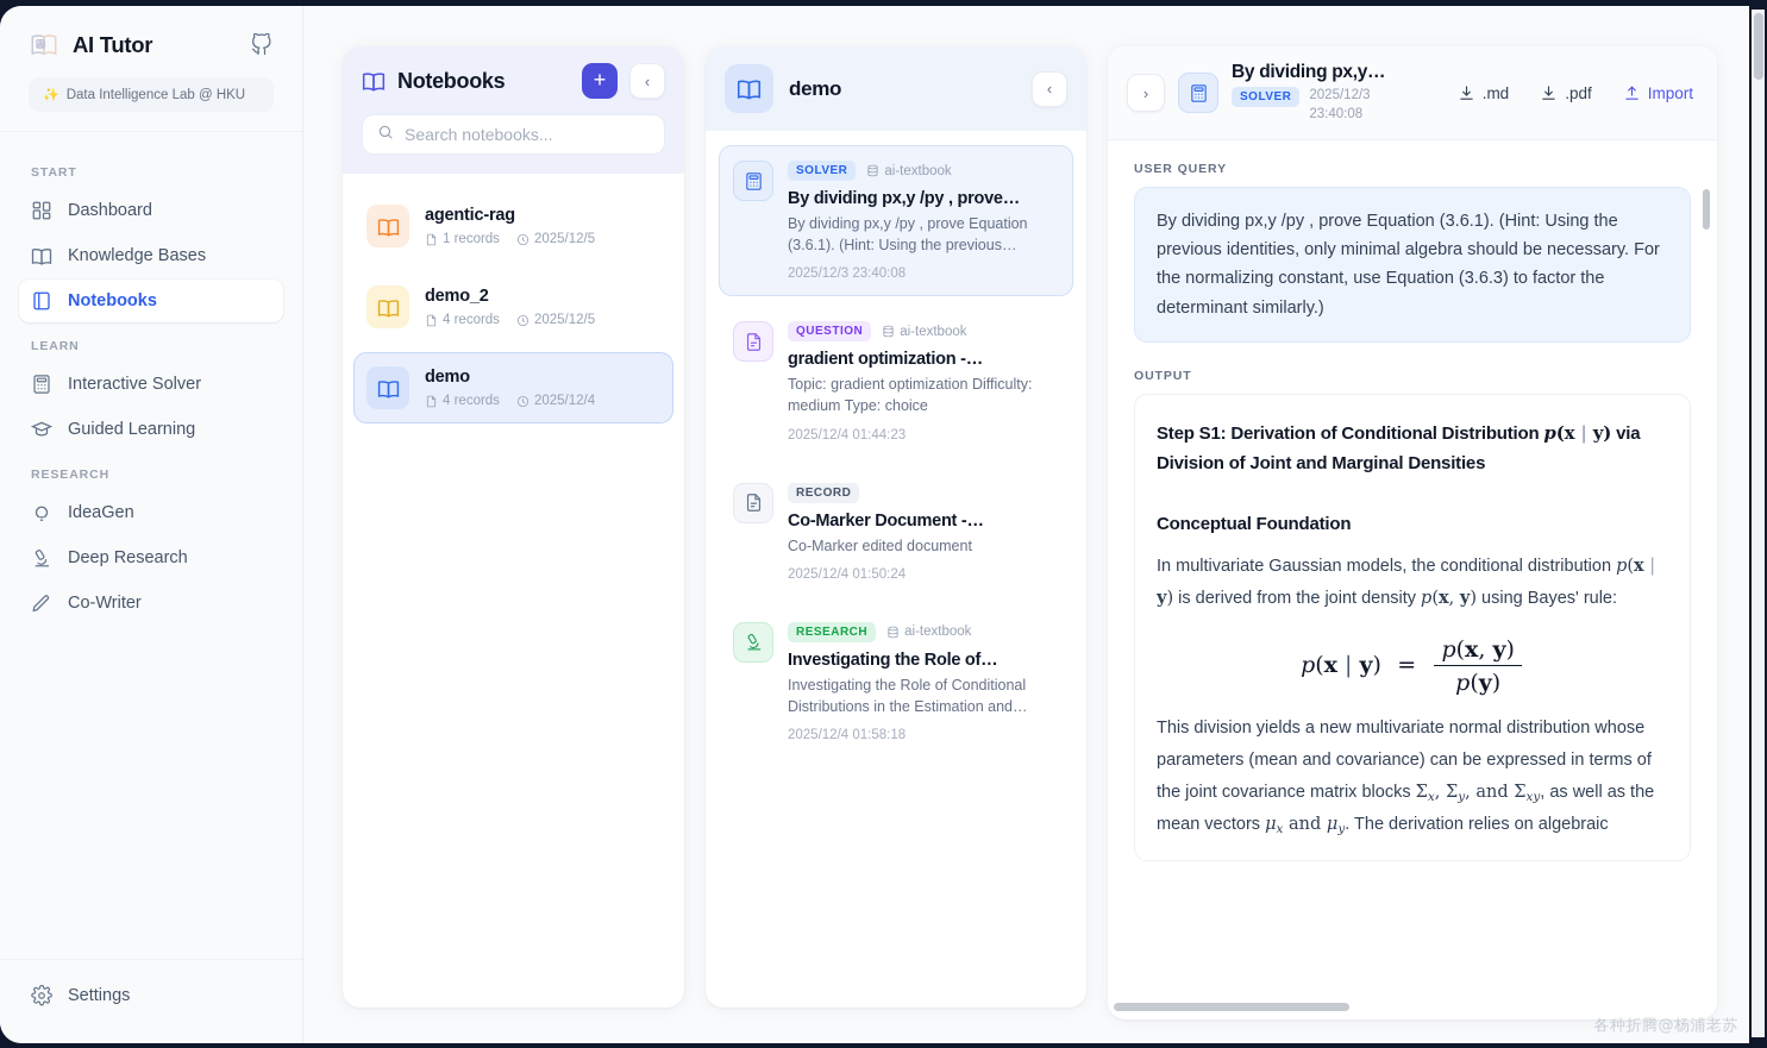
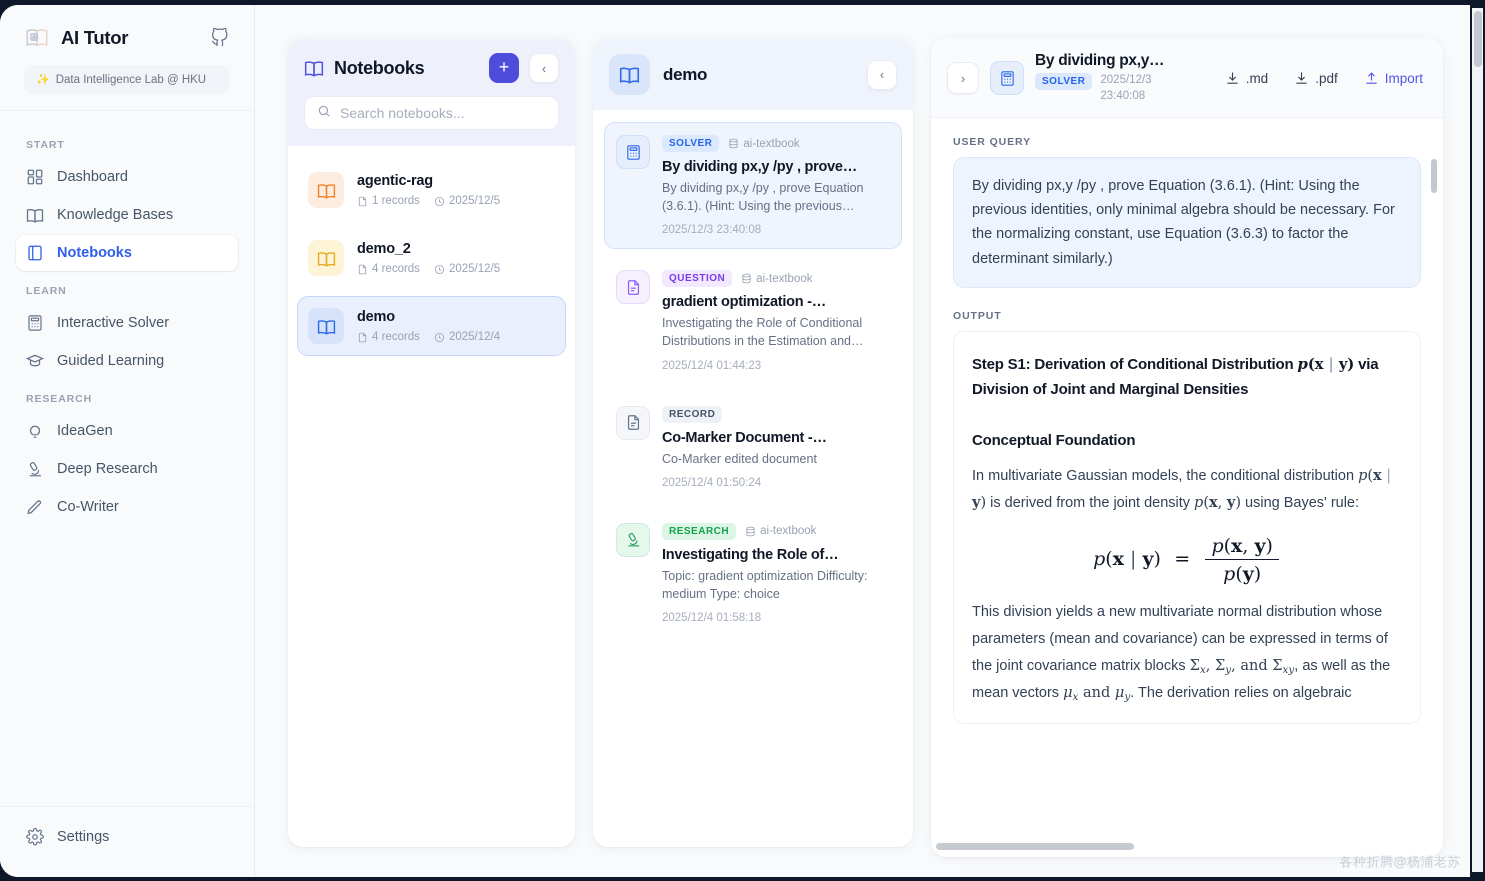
  AI Tutor
  ✨
  Data Intelligence Lab @ HKU
  START
  Dashboard
  Knowledge Bases
  Notebooks
  LEARN
  Interactive Solver
  Guided Learning
  RESEARCH
  IdeaGen
  Deep Research
  Co-Writer
  Settings
  Notebooks
  +
  ‹
  Search notebooks...
  agentic-rag
  1 records
  2025/12/5
  demo_2
  4 records
  2025/12/5
  demo
  4 records
  2025/12/4
  demo
  ‹
  SOLVER
  ai-textbook
  By dividing px,y /py , prove…
  By dividing px,y /py , prove Equation (3.6.1). (Hint: Using the previous…
  2025/12/3 23:40:08
  QUESTION
  ai-textbook
  gradient optimization -…
- Topic: gradient optimization Difficulty: medium Type: choice
+ Investigating the Role of Conditional Distributions in the Estimation and…
  2025/12/4 01:44:23
  RECORD
  Co-Marker Document -…
  Co-Marker edited document
  2025/12/4 01:50:24
  RESEARCH
  ai-textbook
  Investigating the Role of…
- Investigating the Role of Conditional Distributions in the Estimation and…
+ Topic: gradient optimization Difficulty: medium Type: choice
  2025/12/4 01:58:18
  ›
  By dividing px,y…
  SOLVER
  2025/12/3
  23:40:08
  .md
  .pdf
  Import
  USER QUERY
  By dividing px,y /py , prove Equation (3.6.1). (Hint: Using the previous identities, only minimal algebra should be necessary. For the normalizing constant, use Equation (3.6.3) to factor the determinant similarly.)
  OUTPUT
  Step S1: Derivation of Conditional Distribution p(x | y) via Division of Joint and Marginal Densities
  Conceptual Foundation
  In multivariate Gaussian models, the conditional distribution p(x | y) is derived from the joint density p(x, y) using Bayes' rule:
  p(x | y) =
  p(x, y)
  p(y)
  This division yields a new multivariate normal distribution whose parameters (mean and covariance) can be expressed in terms of the joint covariance matrix blocks Σx, Σy, and Σxy, as well as the mean vectors μx and μy. The derivation relies on algebraic
  各种折腾@杨浦老苏
